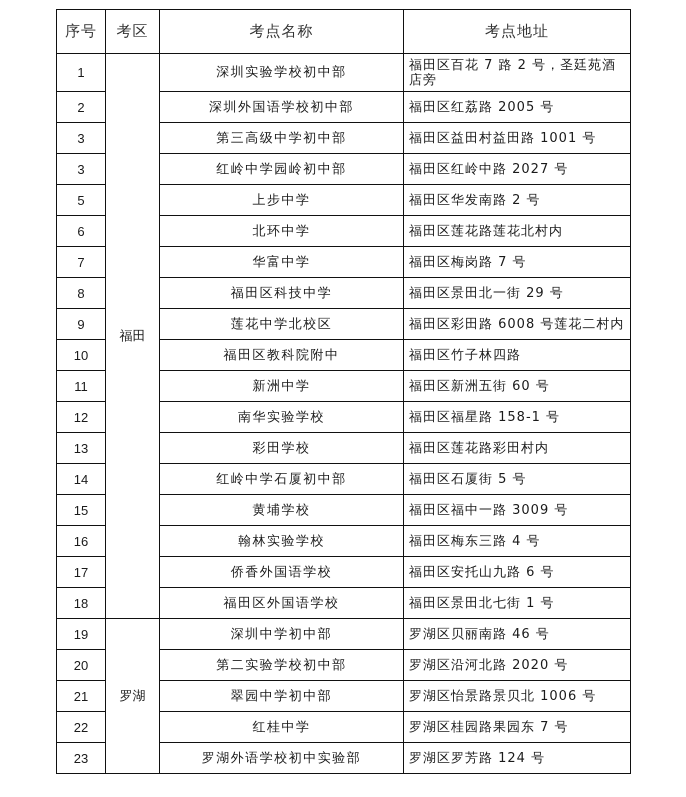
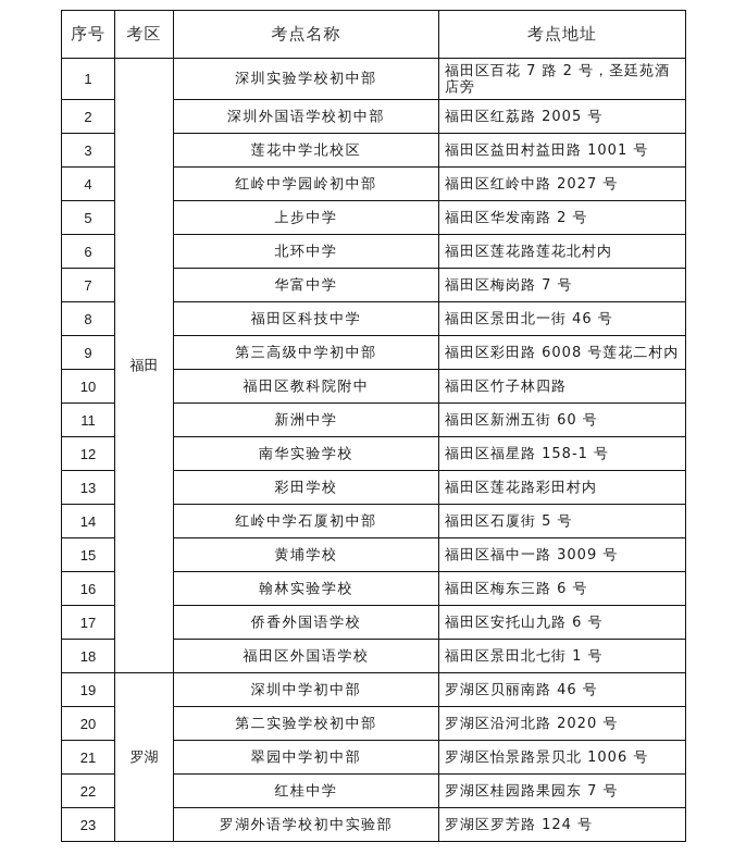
  序号	考区	考点名称	考点地址
  1	福田	深圳实验学校初中部	福田区百花 7 路 2 号，圣廷苑酒店旁
  2	深圳外国语学校初中部	福田区红荔路 2005 号
- 3	第三高级中学初中部	福田区益田村益田路 1001 号
+ 3	莲花中学北校区	福田区益田村益田路 1001 号
- 3	红岭中学园岭初中部	福田区红岭中路 2027 号
+ 4	红岭中学园岭初中部	福田区红岭中路 2027 号
  5	上步中学	福田区华发南路 2 号
  6	北环中学	福田区莲花路莲花北村内
  7	华富中学	福田区梅岗路 7 号
- 8	福田区科技中学	福田区景田北一街 29 号
+ 8	福田区科技中学	福田区景田北一街 46 号
- 9	莲花中学北校区	福田区彩田路 6008 号莲花二村内
+ 9	第三高级中学初中部	福田区彩田路 6008 号莲花二村内
  10	福田区教科院附中	福田区竹子林四路
  11	新洲中学	福田区新洲五街 60 号
  12	南华实验学校	福田区福星路 158-1 号
  13	彩田学校	福田区莲花路彩田村内
  14	红岭中学石厦初中部	福田区石厦街 5 号
  15	黄埔学校	福田区福中一路 3009 号
- 16	翰林实验学校	福田区梅东三路 4 号
+ 16	翰林实验学校	福田区梅东三路 6 号
  17	侨香外国语学校	福田区安托山九路 6 号
  18	福田区外国语学校	福田区景田北七街 1 号
  19	罗湖	深圳中学初中部	罗湖区贝丽南路 46 号
  20	第二实验学校初中部	罗湖区沿河北路 2020 号
  21	翠园中学初中部	罗湖区怡景路景贝北 1006 号
  22	红桂中学	罗湖区桂园路果园东 7 号
  23	罗湖外语学校初中实验部	罗湖区罗芳路 124 号
